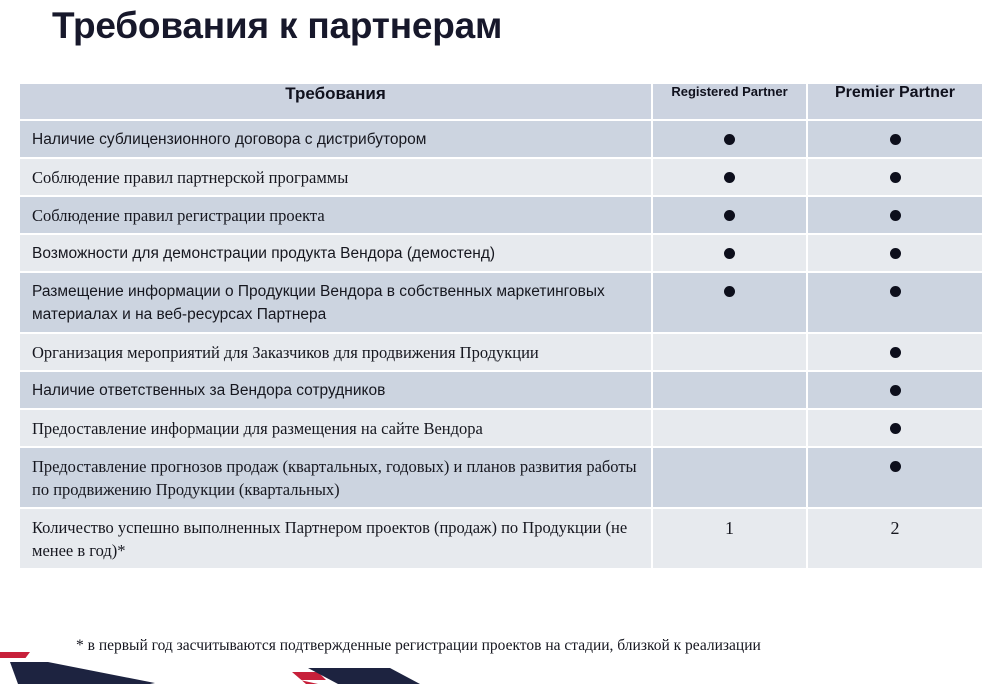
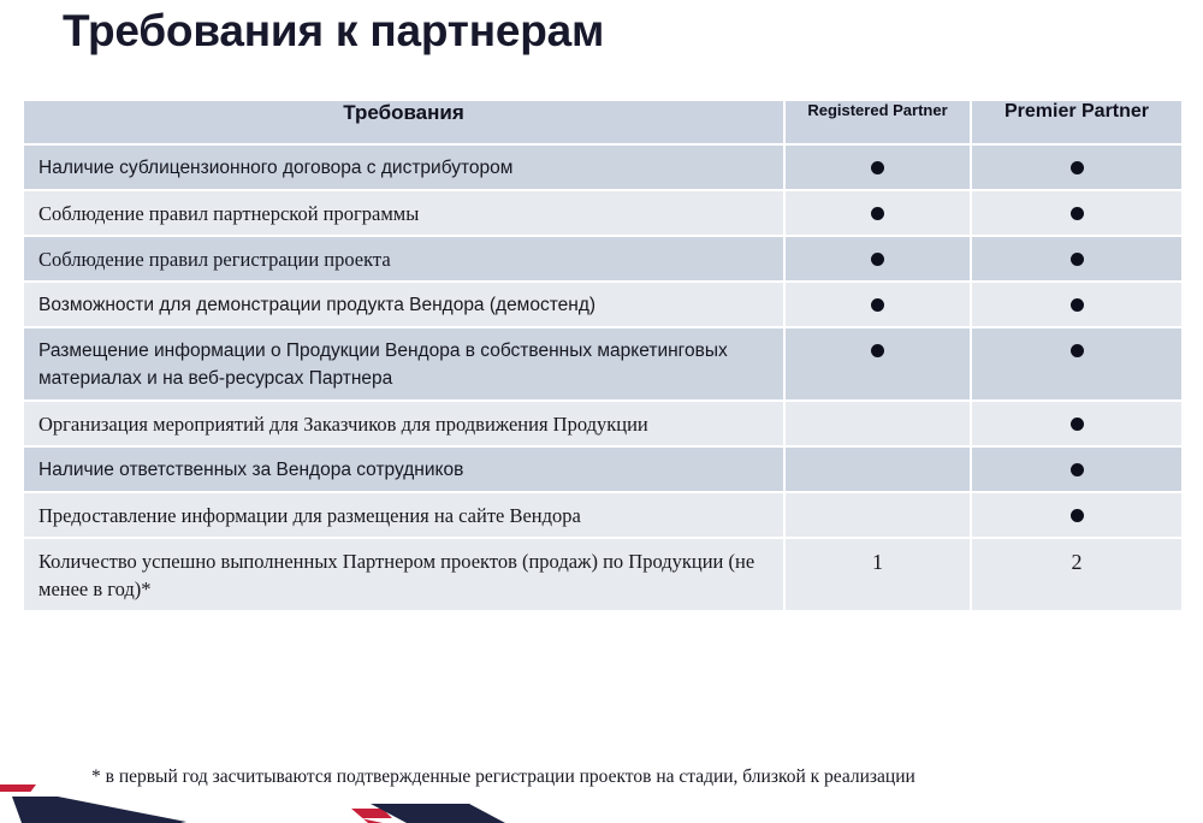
  Требования к партнерам
  Требования	Registered Partner	Premier Partner
  Наличие сублицензионного договора с дистрибутором
  Соблюдение правил партнерской программы
  Соблюдение правил регистрации проекта
  Возможности для демонстрации продукта Вендора (демостенд)
  Размещение информации о Продукции Вендора в собственных маркетинговых материалах и на веб-ресурсах Партнера
  Организация мероприятий для Заказчиков для продвижения Продукции
  Наличие ответственных за Вендора сотрудников
  Предоставление информации для размещения на сайте Вендора
- Предоставление прогнозов продаж (квартальных, годовых) и планов развития работы по продвижению Продукции (квартальных)
  Количество успешно выполненных Партнером проектов (продаж) по Продукции (не менее в год)*	1	2
  * в первый год засчитываются подтвержденные регистрации проектов на стадии, близкой к реализации
